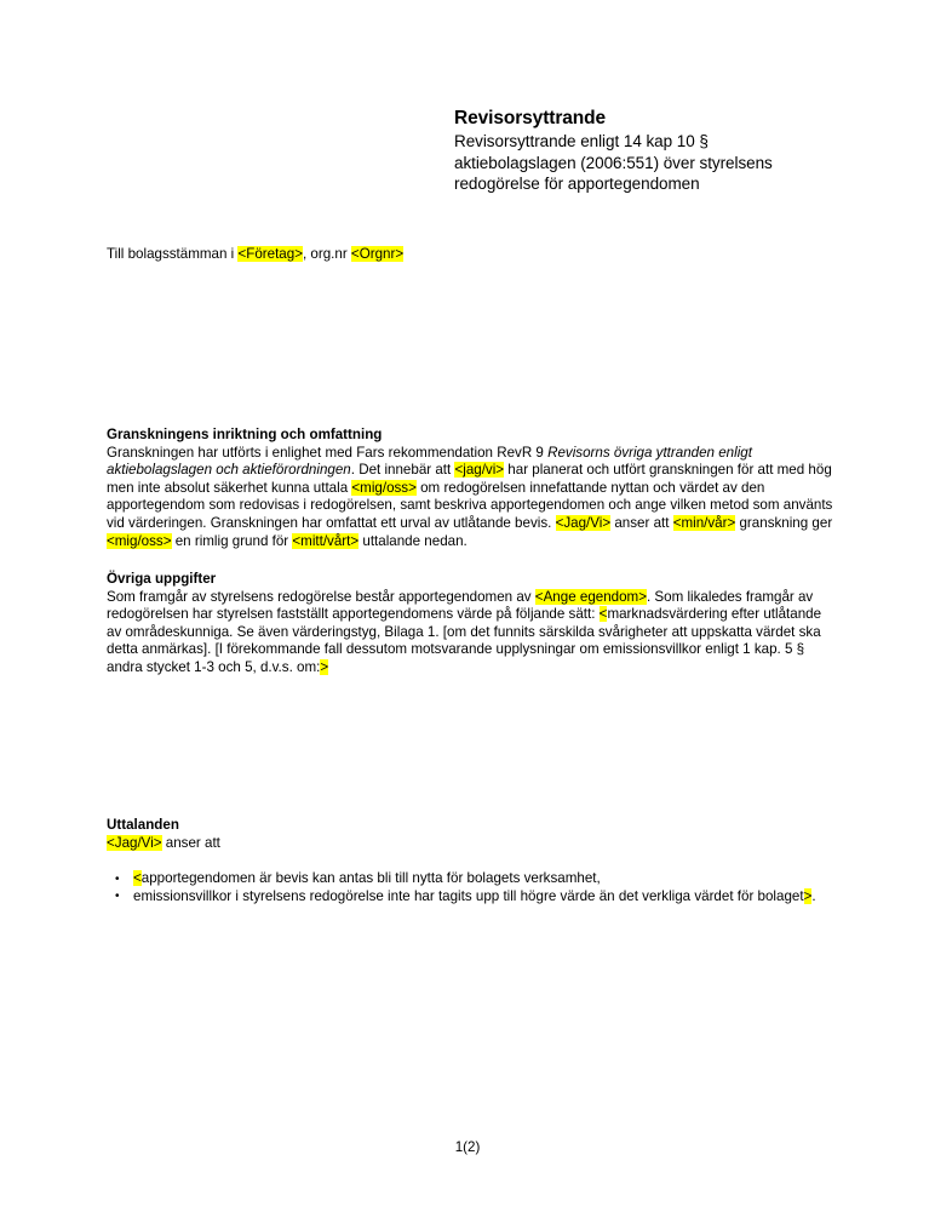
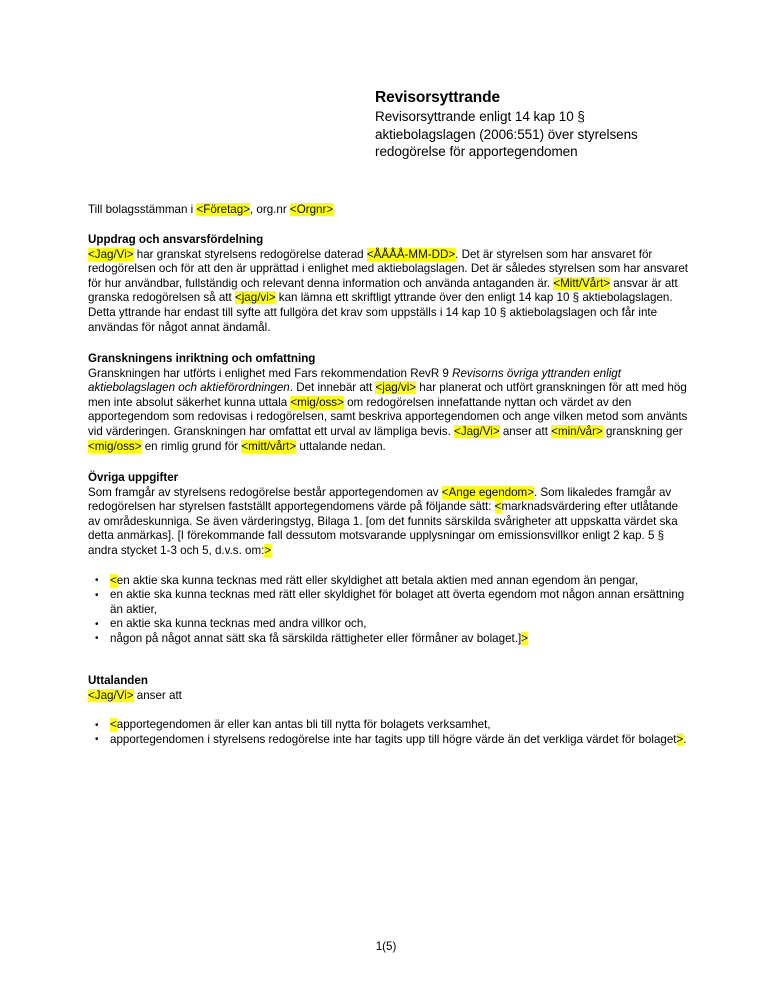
  Revisorsyttrande
  Revisorsyttrande enligt 14 kap 10 § aktiebolagslagen (2006:551) över styrelsens redogörelse för apportegendomen
  Till bolagsstämman i <Företag>, org.nr <Orgnr>
+ Uppdrag och ansvarsfördelning
+ <Jag/Vi> har granskat styrelsens redogörelse daterad <ÅÅÅÅ-MM-DD>. Det är styrelsen som har ansvaret för redogörelsen och för att den är upprättad i enlighet med aktiebolagslagen. Det är således styrelsen som har ansvaret för hur användbar, fullständig och relevant denna information och använda antaganden är. <Mitt/Vårt> ansvar är att granska redogörelsen så att <jag/vi> kan lämna ett skriftligt yttrande över den enligt 14 kap 10 § aktiebolagslagen. Detta yttrande har endast till syfte att fullgöra det krav som uppställs i 14 kap 10 § aktiebolagslagen och får inte användas för något annat ändamål.
  Granskningens inriktning och omfattning
- Granskningen har utförts i enlighet med Fars rekommendation RevR 9 Revisorns övriga yttranden enligt aktiebolagslagen och aktieförordningen. Det innebär att <jag/vi> har planerat och utfört granskningen för att med hög men inte absolut säkerhet kunna uttala <mig/oss> om redogörelsen innefattande nyttan och värdet av den apportegendom som redovisas i redogörelsen, samt beskriva apportegendomen och ange vilken metod som använts vid värderingen. Granskningen har omfattat ett urval av utlåtande bevis. <Jag/Vi> anser att <min/vår> granskning ger <mig/oss> en rimlig grund för <mitt/vårt> uttalande nedan.
+ Granskningen har utförts i enlighet med Fars rekommendation RevR 9 Revisorns övriga yttranden enligt aktiebolagslagen och aktieförordningen. Det innebär att <jag/vi> har planerat och utfört granskningen för att med hög men inte absolut säkerhet kunna uttala <mig/oss> om redogörelsen innefattande nyttan och värdet av den apportegendom som redovisas i redogörelsen, samt beskriva apportegendomen och ange vilken metod som använts vid värderingen. Granskningen har omfattat ett urval av lämpliga bevis. <Jag/Vi> anser att <min/vår> granskning ger <mig/oss> en rimlig grund för <mitt/vårt> uttalande nedan.
  Övriga uppgifter
- Som framgår av styrelsens redogörelse består apportegendomen av <Ange egendom>. Som likaledes framgår av redogörelsen har styrelsen fastställt apportegendomens värde på följande sätt: <marknadsvärdering efter utlåtande av områdeskunniga. Se även värderingstyg, Bilaga 1. [om det funnits särskilda svårigheter att uppskatta värdet ska detta anmärkas]. [I förekommande fall dessutom motsvarande upplysningar om emissionsvillkor enligt 1 kap. 5 § andra stycket 1-3 och 5, d.v.s. om:>
+ Som framgår av styrelsens redogörelse består apportegendomen av <Ange egendom>. Som likaledes framgår av redogörelsen har styrelsen fastställt apportegendomens värde på följande sätt: <marknadsvärdering efter utlåtande av områdeskunniga. Se även värderingstyg, Bilaga 1. [om det funnits särskilda svårigheter att uppskatta värdet ska detta anmärkas]. [I förekommande fall dessutom motsvarande upplysningar om emissionsvillkor enligt 2 kap. 5 § andra stycket 1-3 och 5, d.v.s. om:>
+ <en aktie ska kunna tecknas med rätt eller skyldighet att betala aktien med annan egendom än pengar,
+ en aktie ska kunna tecknas med rätt eller skyldighet för bolaget att överta egendom mot någon annan ersättning än aktier,
+ en aktie ska kunna tecknas med andra villkor och,
+ någon på något annat sätt ska få särskilda rättigheter eller förmåner av bolaget.]>
  Uttalanden
  <Jag/Vi> anser att
- <apportegendomen är bevis kan antas bli till nytta för bolagets verksamhet,
+ <apportegendomen är eller kan antas bli till nytta för bolagets verksamhet,
- emissionsvillkor i styrelsens redogörelse inte har tagits upp till högre värde än det verkliga värdet för bolaget>.
+ apportegendomen i styrelsens redogörelse inte har tagits upp till högre värde än det verkliga värdet för bolaget>.
- 1(2)
+ 1(5)
